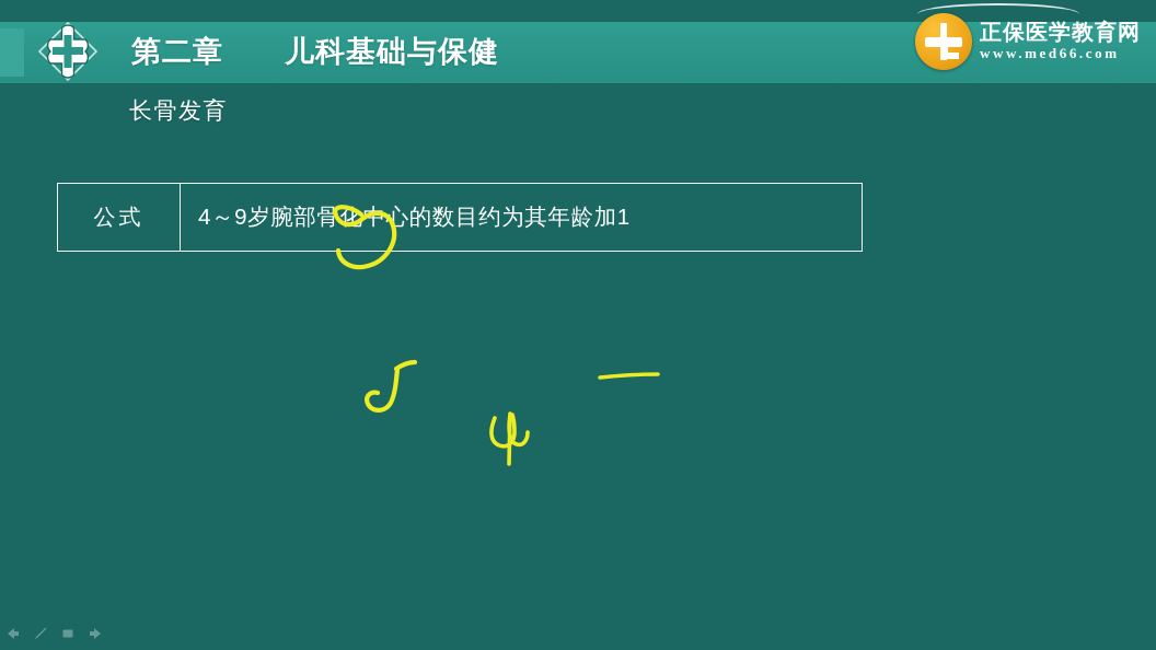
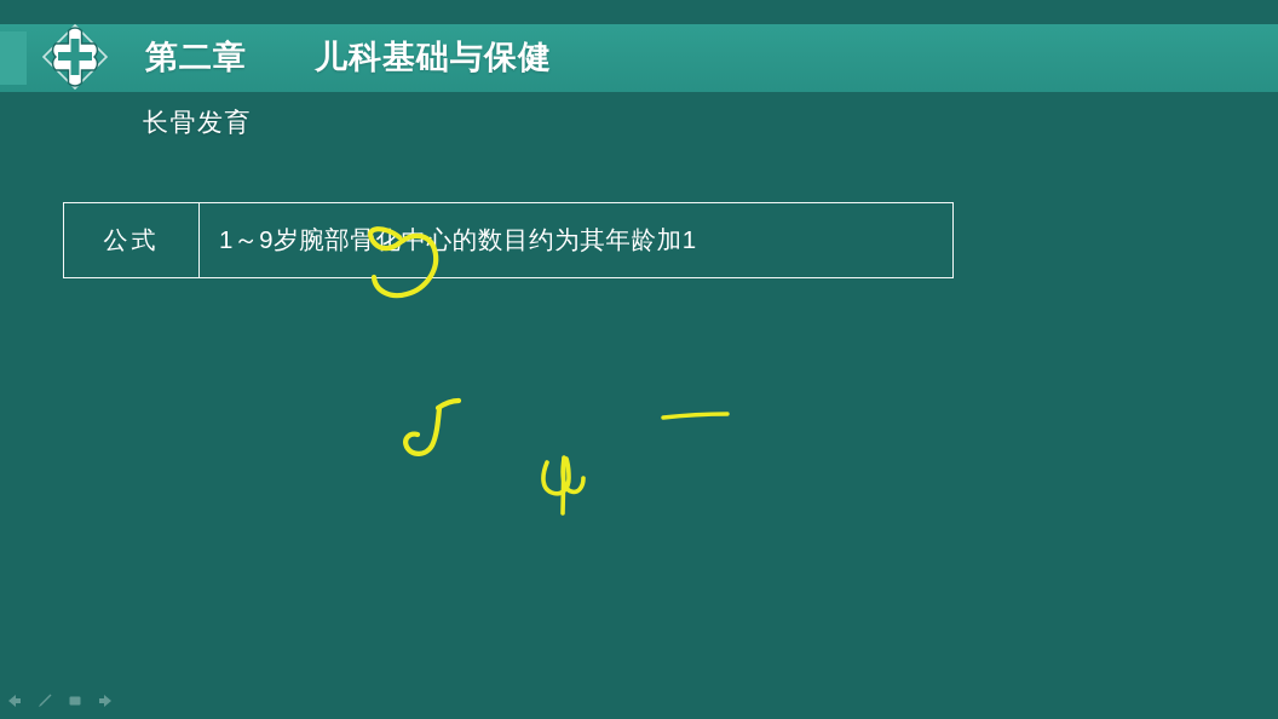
  第二章 儿科基础与保健
- 正保医学教育网
- www.med66.com
  长骨发育
- 公式	4～9岁腕部骨化中心的数目约为其年龄加1
+ 公式	1～9岁腕部骨化中心的数目约为其年龄加1
